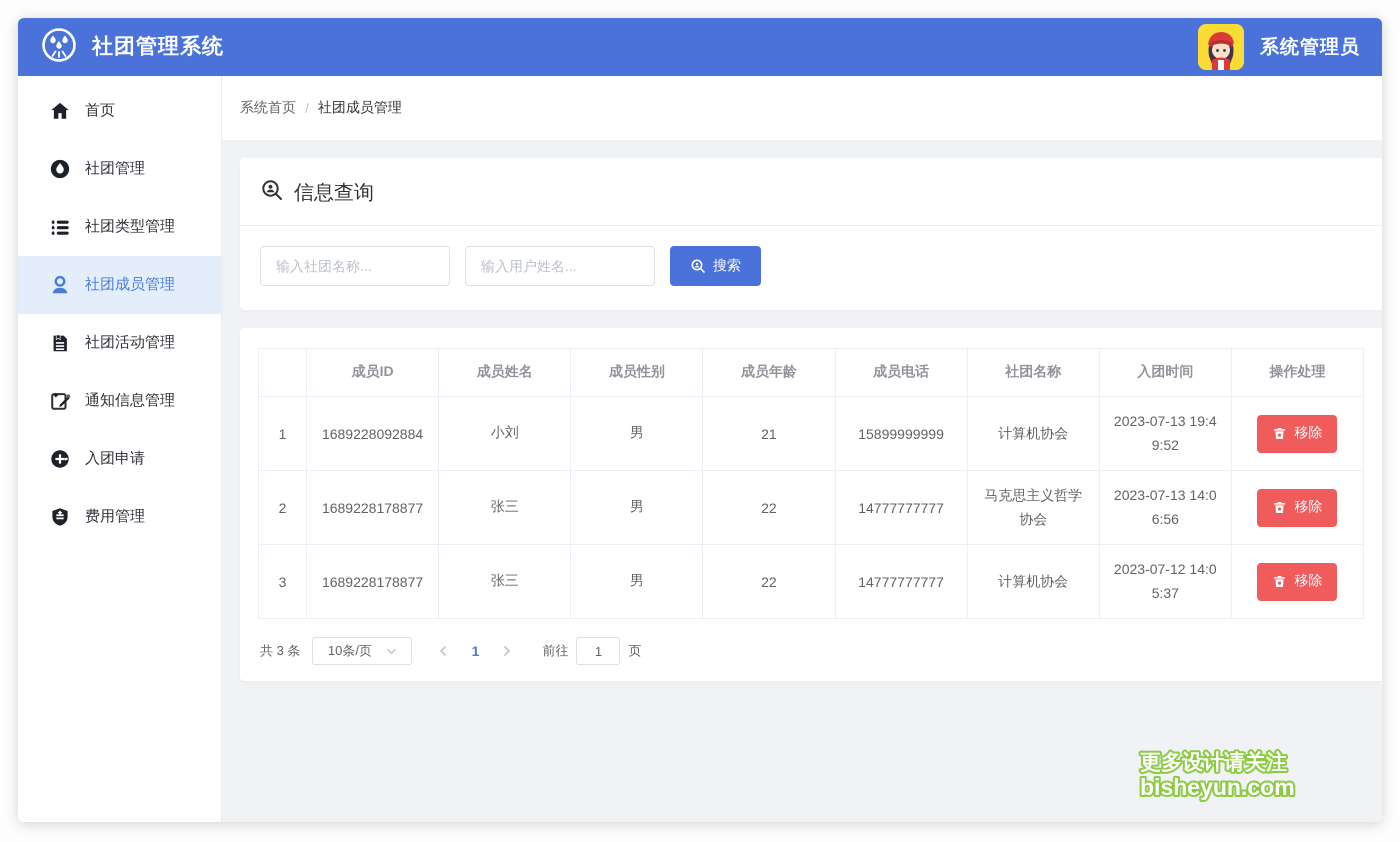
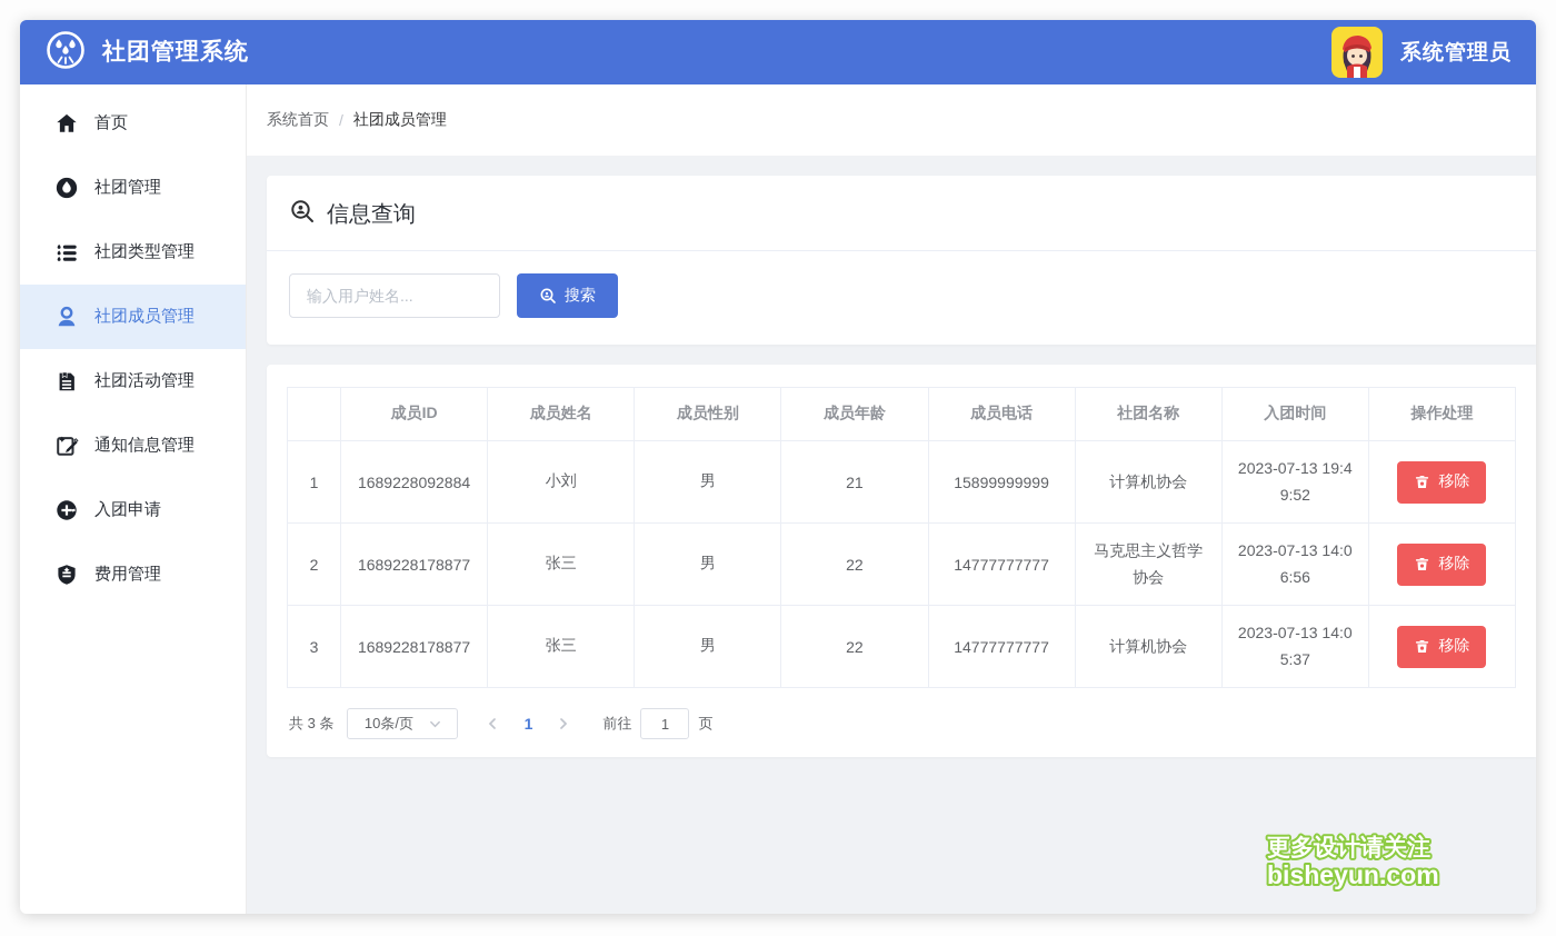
  社团管理系统
  系统管理员
  首页
  社团管理
  社团类型管理
  社团成员管理
  社团活动管理
  通知信息管理
  入团申请
  费用管理
  系统首页
  /
  社团成员管理
  信息查询
- 输入社团名称...
  输入用户姓名...
  搜索
  	成员ID	成员姓名	成员性别	成员年龄	成员电话	社团名称	入团时间	操作处理
  1	1689228092884	小刘	男	21	15899999999	计算机协会	2023-07-13 19:49:52	移除
  2	1689228178877	张三	男	22	14777777777	马克思主义哲学协会	2023-07-13 14:06:56	移除
- 3	1689228178877	张三	男	22	14777777777	计算机协会	2023-07-12 14:05:37	移除
+ 3	1689228178877	张三	男	22	14777777777	计算机协会	2023-07-13 14:05:37	移除
  共 3 条
  10条/页
  1
  前往
  1
  页
  更多设计请关注
  bisheyun.com
